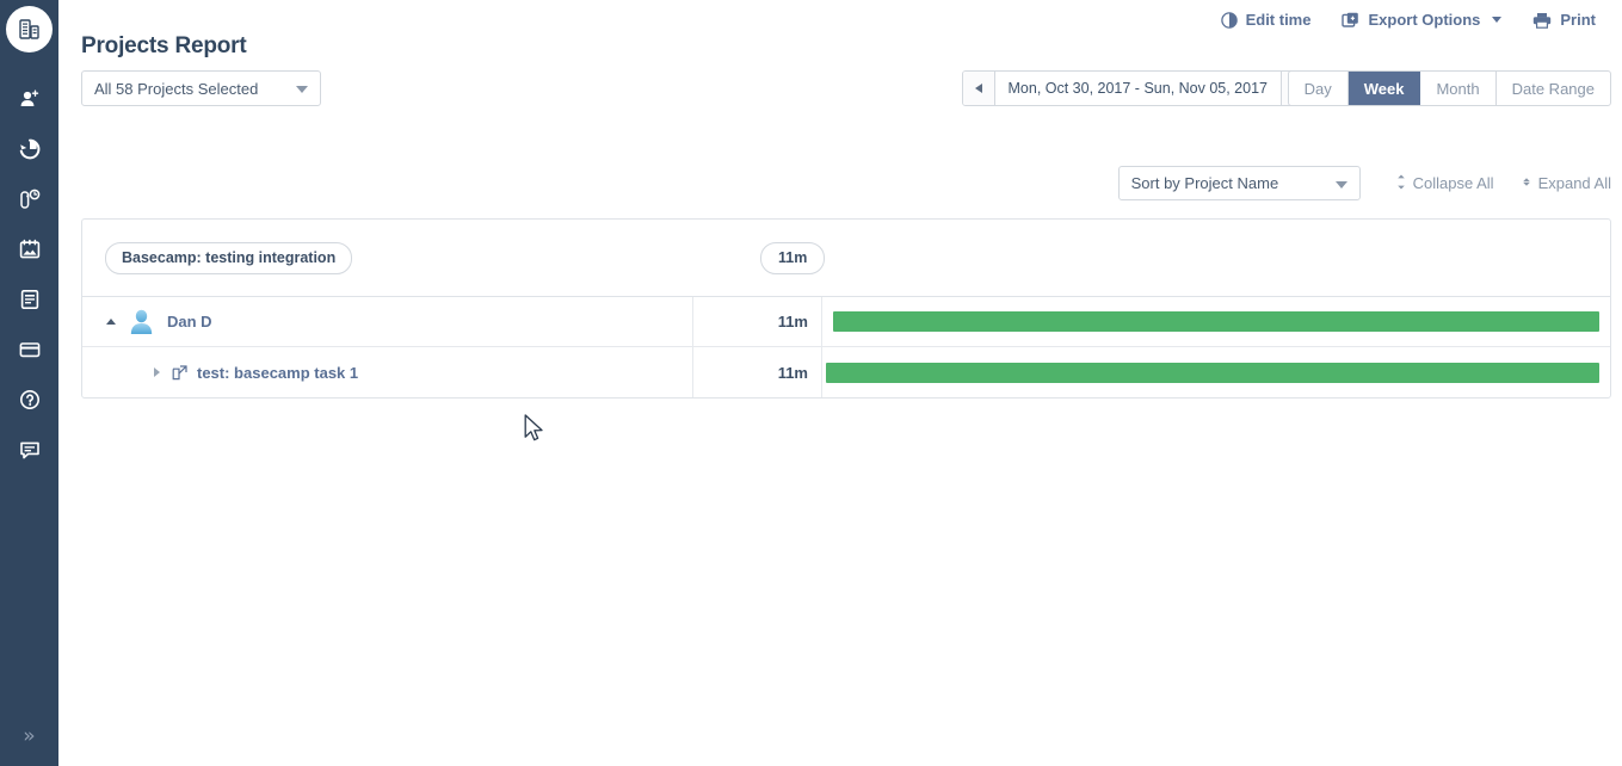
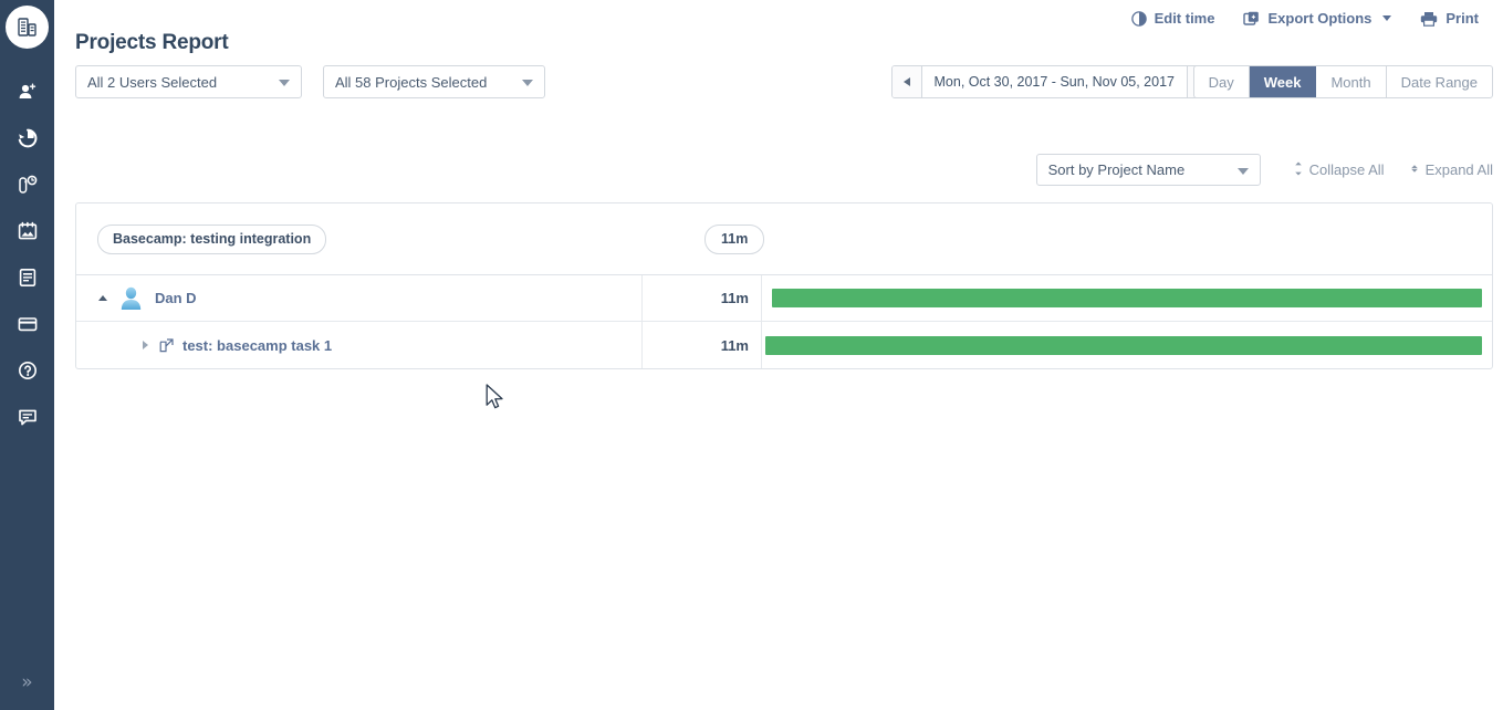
  »
  Edit time
  Export Options
  Print
  Projects Report
+ All 2 Users Selected
  All 58 Projects Selected
  Mon, Oct 30, 2017 - Sun, Nov 05, 2017
  Day
  Week
  Month
  Date Range
  Sort by Project Name
  Collapse All
  Expand All
  Basecamp: testing integration
  11m
  Dan D
  11m
  test: basecamp task 1
  11m
